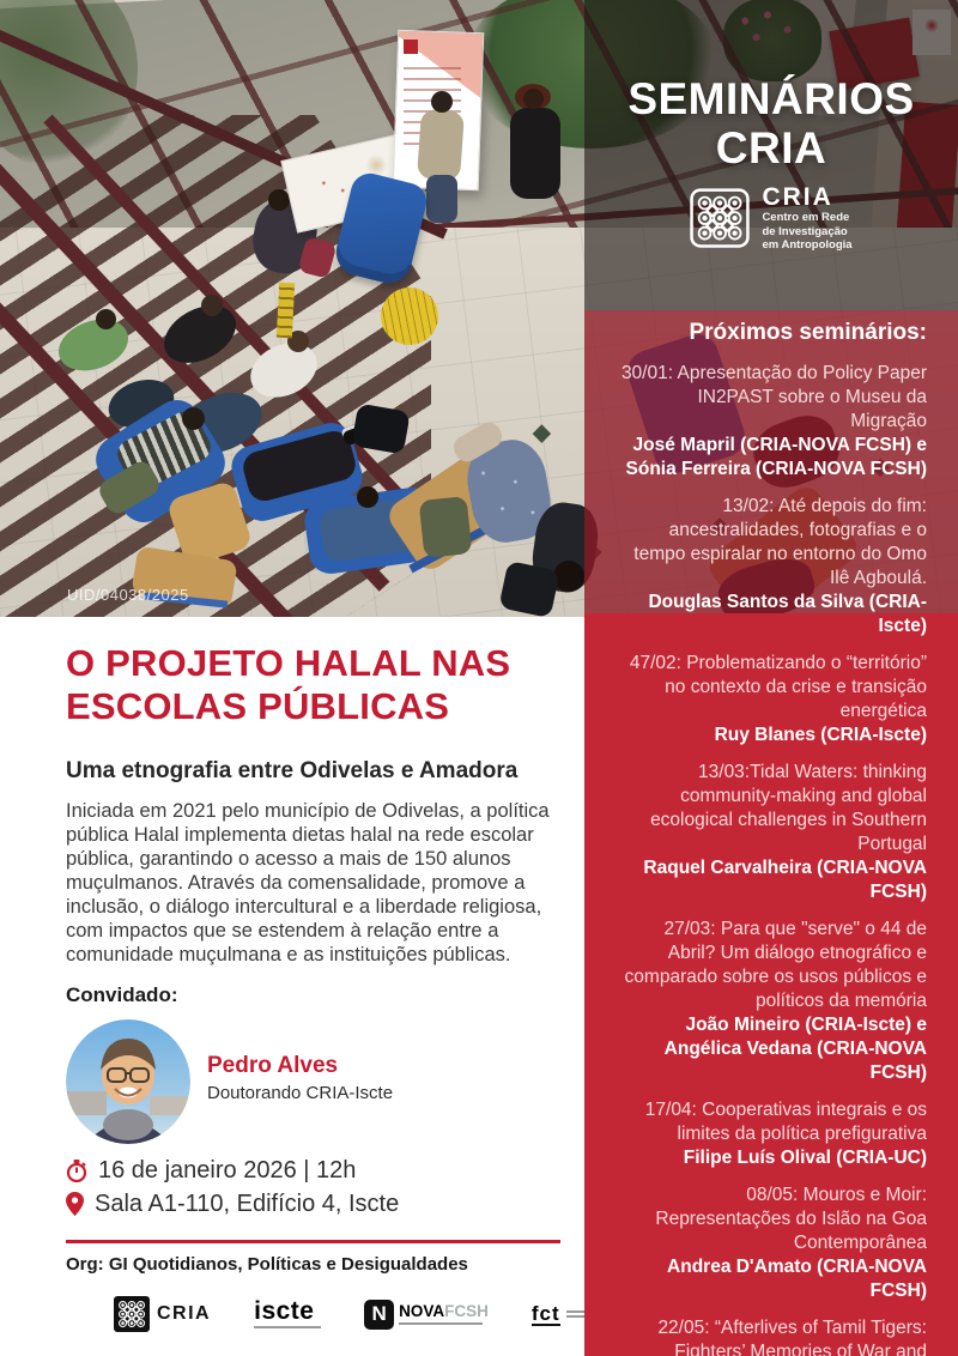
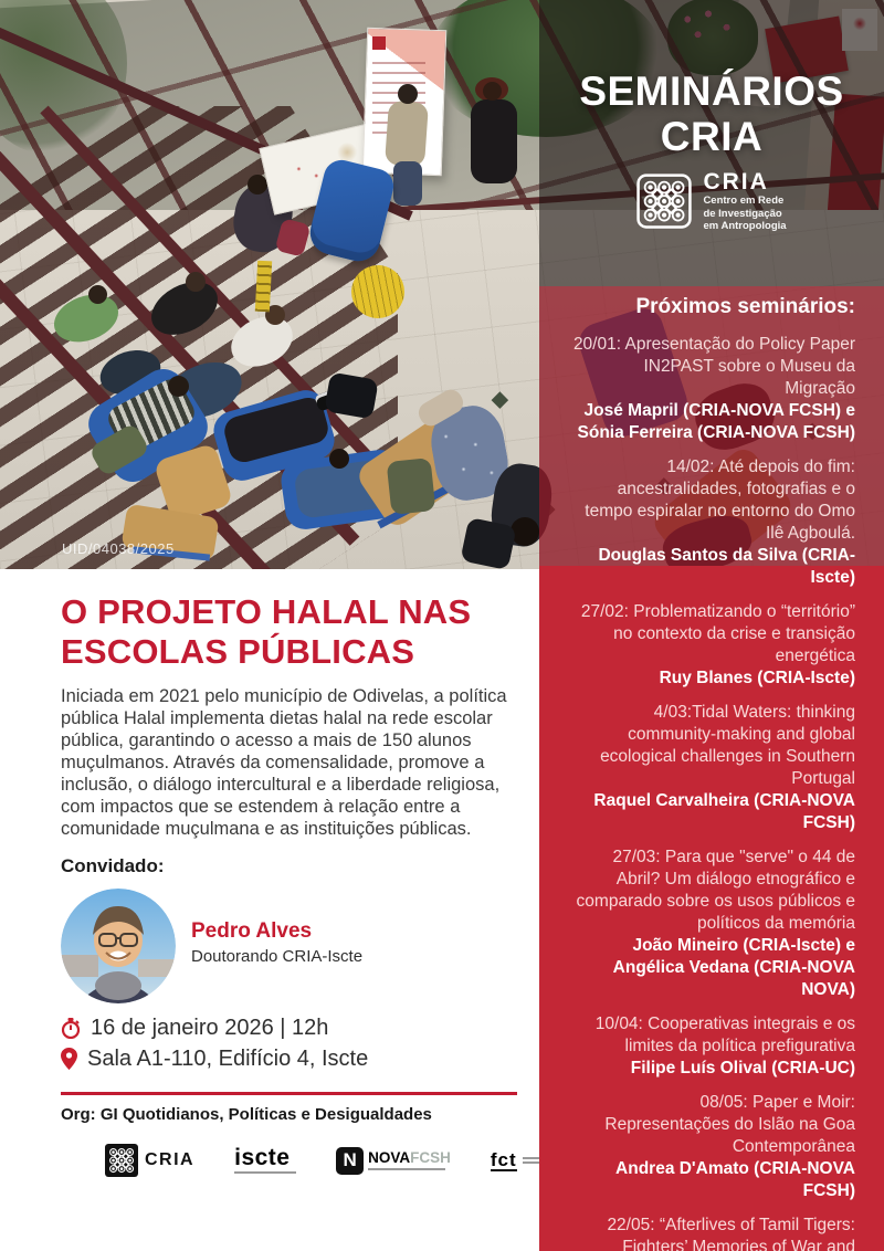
  UID/04038/2025
  SEMINÁRIOS
  CRIA
  CRIA
  Centro em Rede
  de Investigação
  em Antropologia
  Próximos seminários:
- 30/01: Apresentação do Policy Paper IN2PAST sobre o Museu da Migração
+ 20/01: Apresentação do Policy Paper IN2PAST sobre o Museu da Migração
  José Mapril (CRIA-NOVA FCSH) e Sónia Ferreira (CRIA-NOVA FCSH)
- 13/02: Até depois do fim: ancestralidades, fotografias e o tempo espiralar no entorno do Omo Ilê Agboulá.
+ 14/02: Até depois do fim: ancestralidades, fotografias e o tempo espiralar no entorno do Omo Ilê Agboulá.
  Douglas Santos da Silva (CRIA-Iscte)
- 47/02: Problematizando o “território” no contexto da crise e transição energética
+ 27/02: Problematizando o “território” no contexto da crise e transição energética
  Ruy Blanes (CRIA-Iscte)
- 13/03:Tidal Waters: thinking community-making and global ecological challenges in Southern Portugal
+ 4/03:Tidal Waters: thinking community-making and global ecological challenges in Southern Portugal
  Raquel Carvalheira (CRIA-NOVA FCSH)
  27/03: Para que "serve" o 44 de Abril? Um diálogo etnográfico e comparado sobre os usos públicos e políticos da memória
- João Mineiro (CRIA-Iscte) e Angélica Vedana (CRIA-NOVA FCSH)
+ João Mineiro (CRIA-Iscte) e Angélica Vedana (CRIA-NOVA NOVA)
- 17/04: Cooperativas integrais e os limites da política prefigurativa
+ 10/04: Cooperativas integrais e os limites da política prefigurativa
  Filipe Luís Olival (CRIA-UC)
- 08/05: Mouros e Moir: Representações do Islão na Goa Contemporânea
+ 08/05: Paper e Moir: Representações do Islão na Goa Contemporânea
  Andrea D'Amato (CRIA-NOVA FCSH)
  22/05: “Afterlives of Tamil Tigers: Fighters’ Memories of War and
  O PROJETO HALAL NAS
  ESCOLAS PÚBLICAS
- Uma etnografia entre Odivelas e Amadora
  Iniciada em 2021 pelo município de Odivelas, a política pública Halal implementa dietas halal na rede escolar pública, garantindo o acesso a mais de 150 alunos muçulmanos. Através da comensalidade, promove a inclusão, o diálogo intercultural e a liberdade religiosa, com impactos que se estendem à relação entre a comunidade muçulmana e as instituições públicas.
  Convidado:
  Pedro Alves
  Doutorando CRIA-Iscte
  16 de janeiro 2026 | 12h
  Sala A1-110, Edifício 4, Iscte
  Org: GI Quotidianos, Políticas e Desigualdades
  CRIA
  iscte
  N
  NOVAFCSH
  fct
